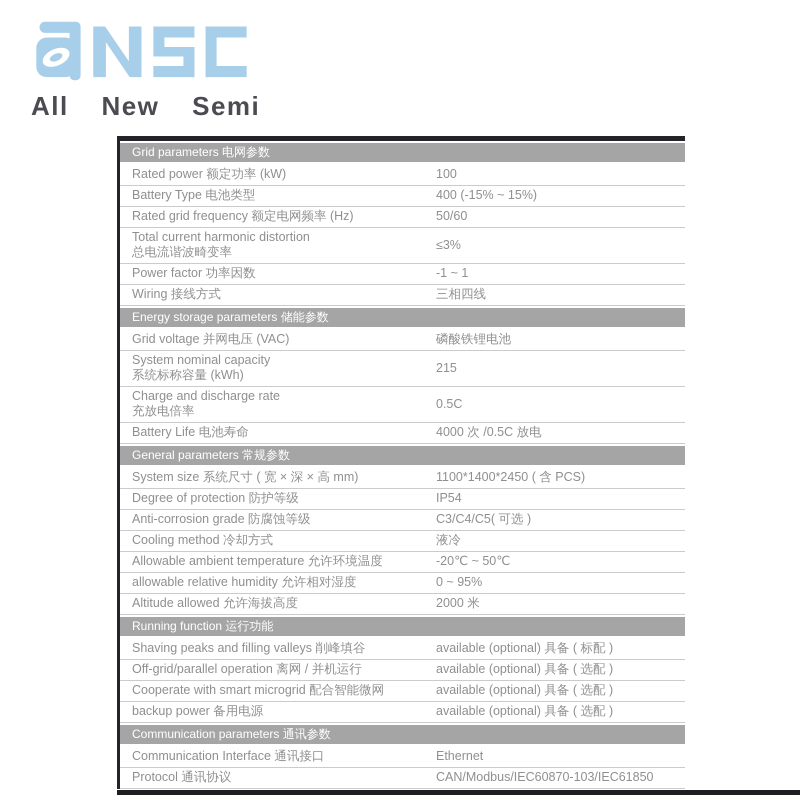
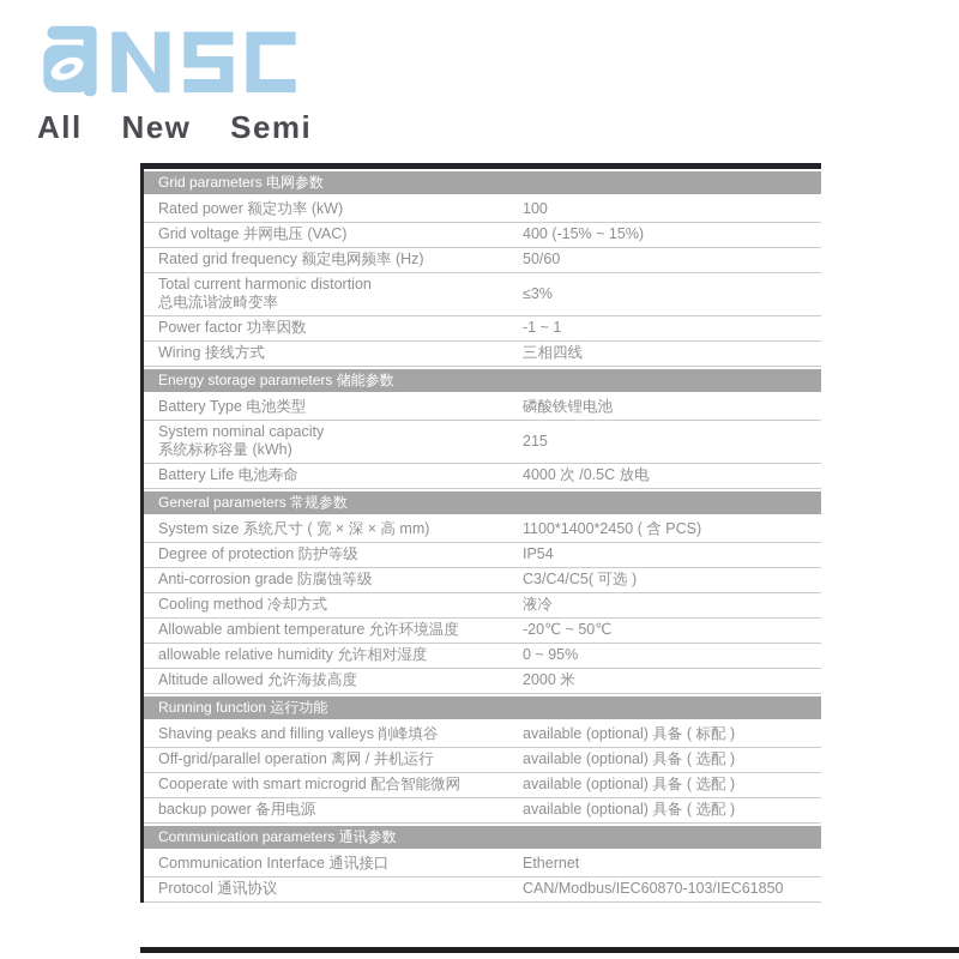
  All New Semi
  Grid parameters 电网参数
  Rated power 额定功率 (kW)
  100
- Battery Type 电池类型
+ Grid voltage 并网电压 (VAC)
  400 (-15% ~ 15%)
  Rated grid frequency 额定电网频率 (Hz)
  50/60
  Total current harmonic distortion
  总电流谐波畸变率
  ≤3%
  Power factor 功率因数
  -1 ~ 1
  Wiring 接线方式
  三相四线
  Energy storage parameters 储能参数
- Grid voltage 并网电压 (VAC)
+ Battery Type 电池类型
  磷酸铁锂电池
  System nominal capacity
  系统标称容量 (kWh)
  215
- Charge and discharge rate
- 充放电倍率
- 0.5C
  Battery Life 电池寿命
  4000 次 /0.5C 放电
  General parameters 常规参数
  System size 系统尺寸 ( 宽 × 深 × 高 mm)
  1100*1400*2450 ( 含 PCS)
  Degree of protection 防护等级
  IP54
  Anti-corrosion grade 防腐蚀等级
  C3/C4/C5( 可选 )
  Cooling method 冷却方式
  液冷
  Allowable ambient temperature 允许环境温度
  -20℃ ~ 50℃
  allowable relative humidity 允许相对湿度
  0 ~ 95%
  Altitude allowed 允许海拔高度
  2000 米
  Running function 运行功能
  Shaving peaks and filling valleys 削峰填谷
  available (optional) 具备 ( 标配 )
  Off-grid/parallel operation 离网 / 并机运行
  available (optional) 具备 ( 选配 )
  Cooperate with smart microgrid 配合智能微网
  available (optional) 具备 ( 选配 )
  backup power 备用电源
  available (optional) 具备 ( 选配 )
  Communication parameters 通讯参数
  Communication Interface 通讯接口
  Ethernet
  Protocol 通讯协议
  CAN/Modbus/IEC60870-103/IEC61850
